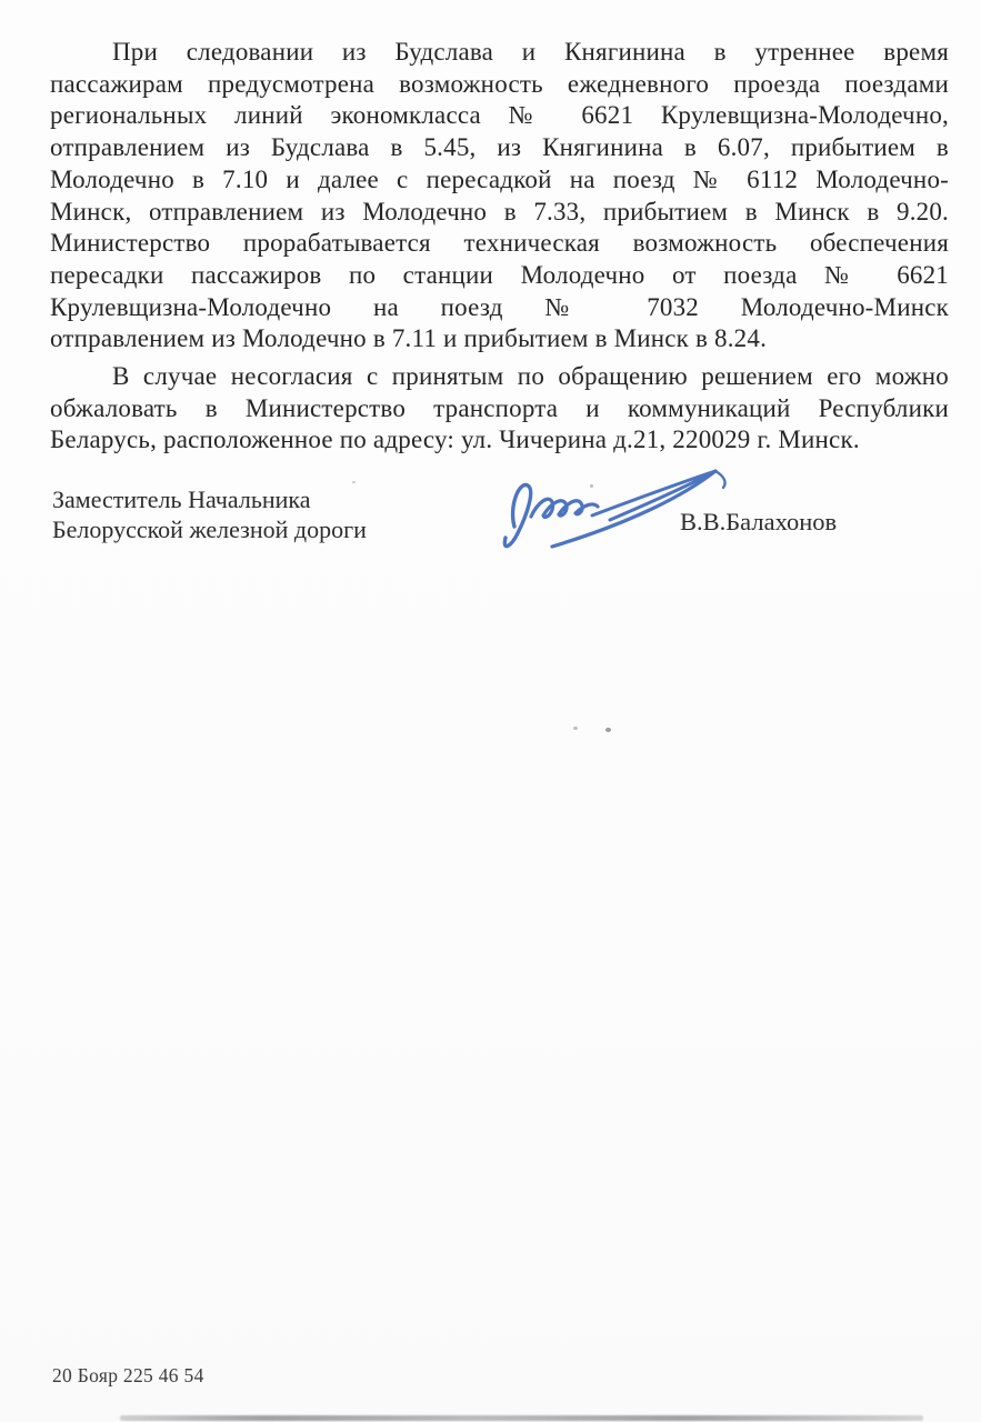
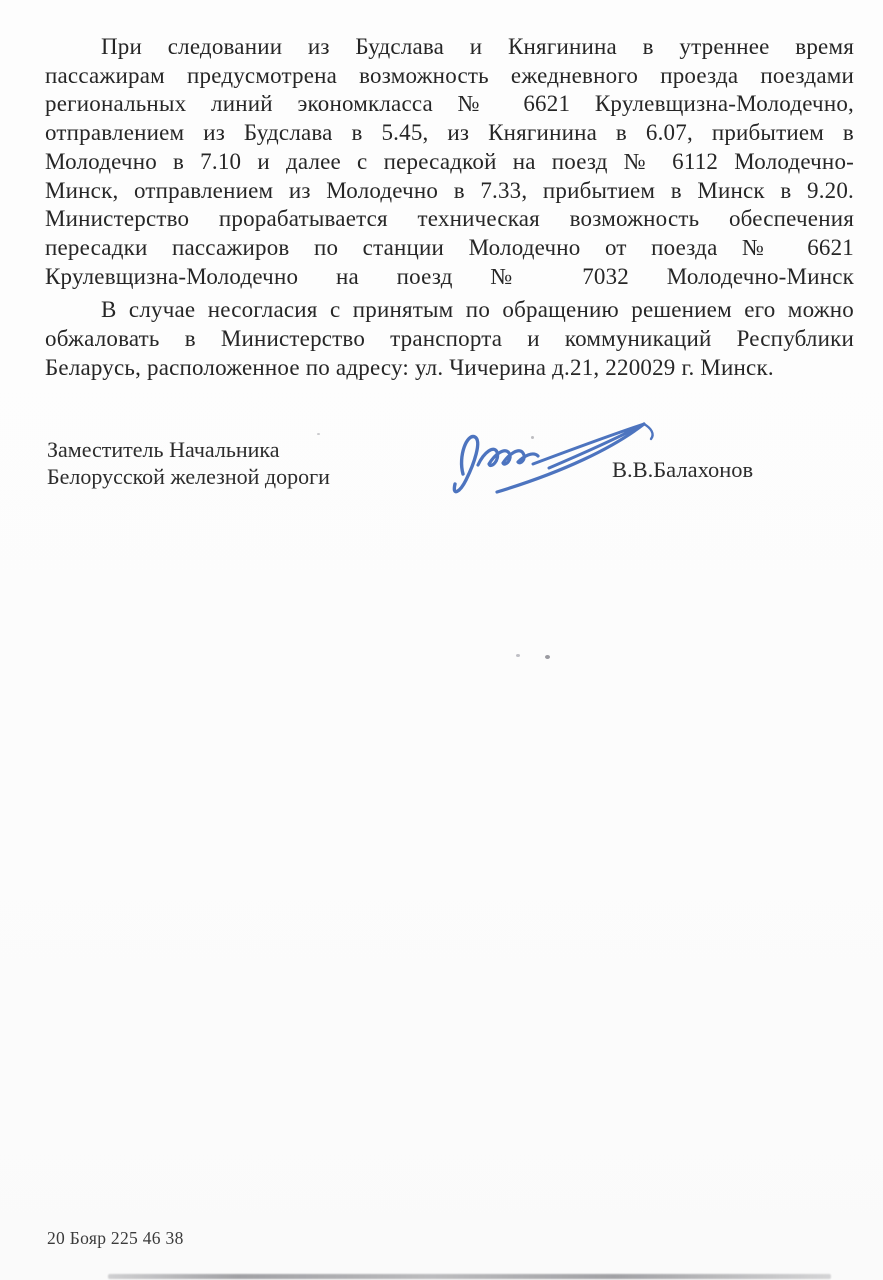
  При следовании из Будслава и Княгинина в утреннее время
  пассажирам предусмотрена возможность ежедневного проезда поездами
  региональных линий экономкласса № 6621 Крулевщизна-Молодечно,
  отправлением из Будслава в 5.45, из Княгинина в 6.07, прибытием в
  Молодечно в 7.10 и далее с пересадкой на поезд № 6112 Молодечно-
  Минск, отправлением из Молодечно в 7.33, прибытием в Минск в 9.20.
  Министерство прорабатывается техническая возможность обеспечения
  пересадки пассажиров по станции Молодечно от поезда № 6621
  Крулевщизна-Молодечно на поезд № 7032 Молодечно-Минск
- отправлением из Молодечно в 7.11 и прибытием в Минск в 8.24.
  В случае несогласия с принятым по обращению решением его можно
  обжаловать в Министерство транспорта и коммуникаций Республики
  Беларусь, расположенное по адресу: ул. Чичерина д.21, 220029 г. Минск.
  Заместитель Начальника
  Белорусской железной дороги
  В.В.Балахонов
- 20 Бояр 225 46 54
+ 20 Бояр 225 46 38
